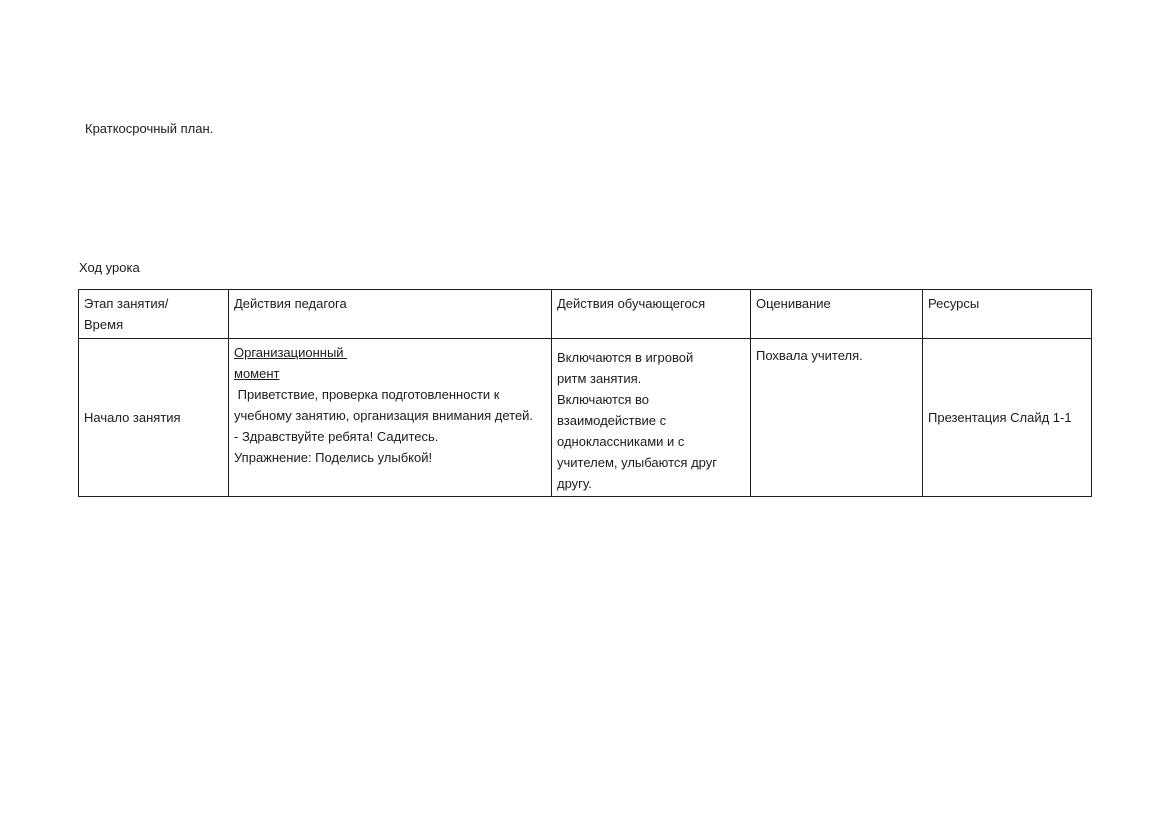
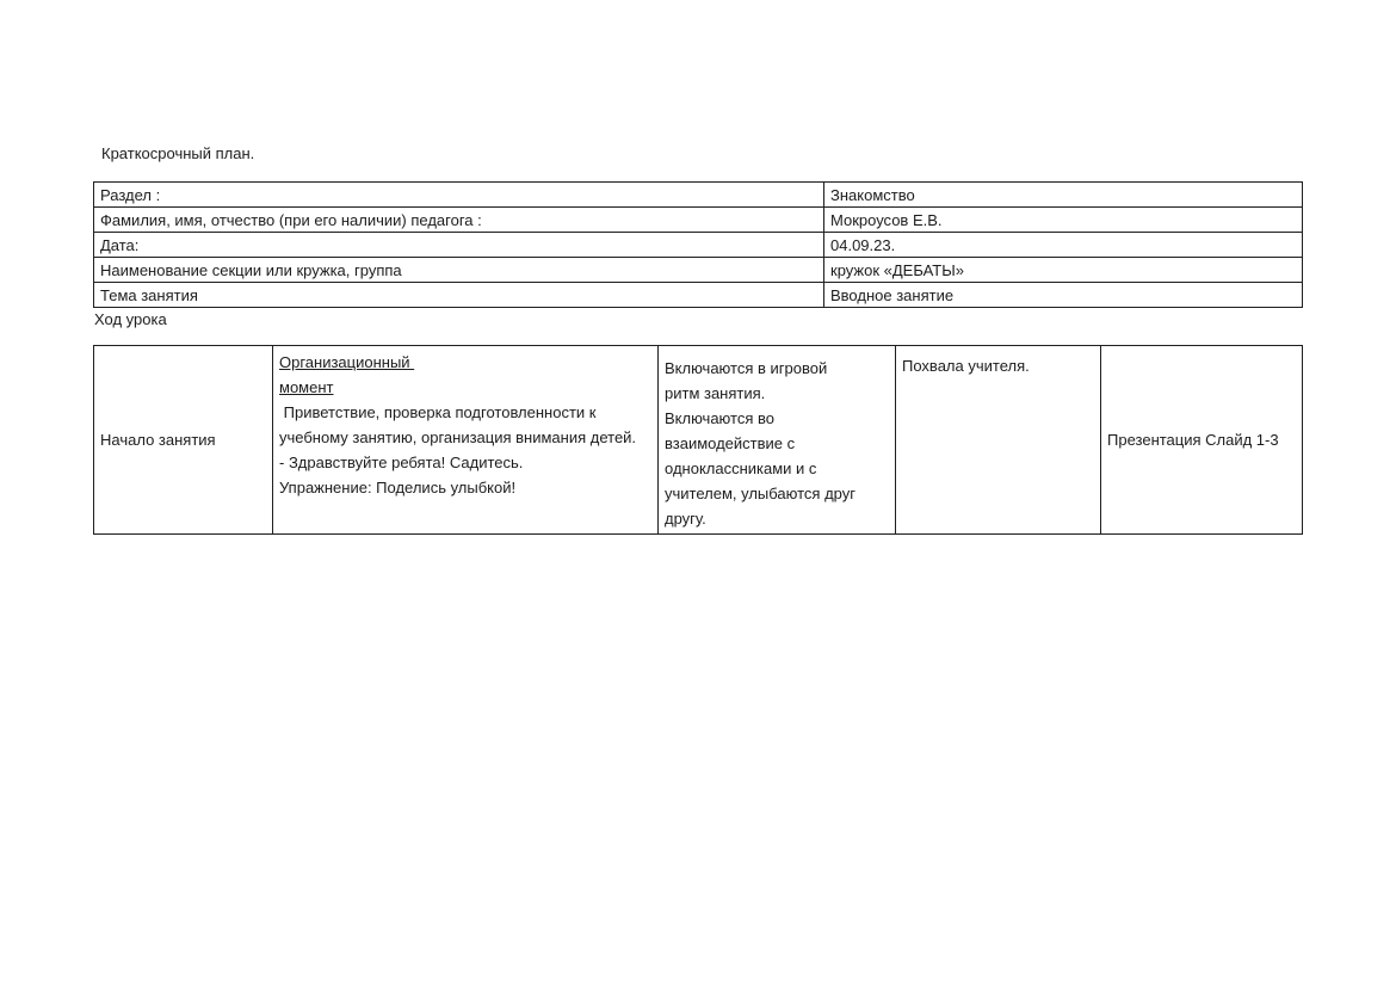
  Краткосрочный план.
+ Раздел :	Знакомство
+ Фамилия, имя, отчество (при его наличии) педагога :	Мокроусов Е.В.
+ Дата:	04.09.23.
+ Наименование секции или кружка, группа	кружок «ДЕБАТЫ»
+ Тема занятия	Вводное занятие
  Ход урока
- Этап занятия/ Время	Действия педагога	Действия обучающегося	Оценивание	Ресурсы
- Начало занятия	Организационный момент Приветствие, проверка подготовленности к учебному занятию, организация внимания детей. - Здравствуйте ребята! Садитесь. Упражнение: Поделись улыбкой!	Включаются в игровой ритм занятия. Включаются во взаимодействие с одноклассниками и с учителем, улыбаются друг другу.	Похвала учителя.	Презентация Слайд 1-1
+ Начало занятия	Организационный момент Приветствие, проверка подготовленности к учебному занятию, организация внимания детей. - Здравствуйте ребята! Садитесь. Упражнение: Поделись улыбкой!	Включаются в игровой ритм занятия. Включаются во взаимодействие с одноклассниками и с учителем, улыбаются друг другу.	Похвала учителя.	Презентация Слайд 1-3
